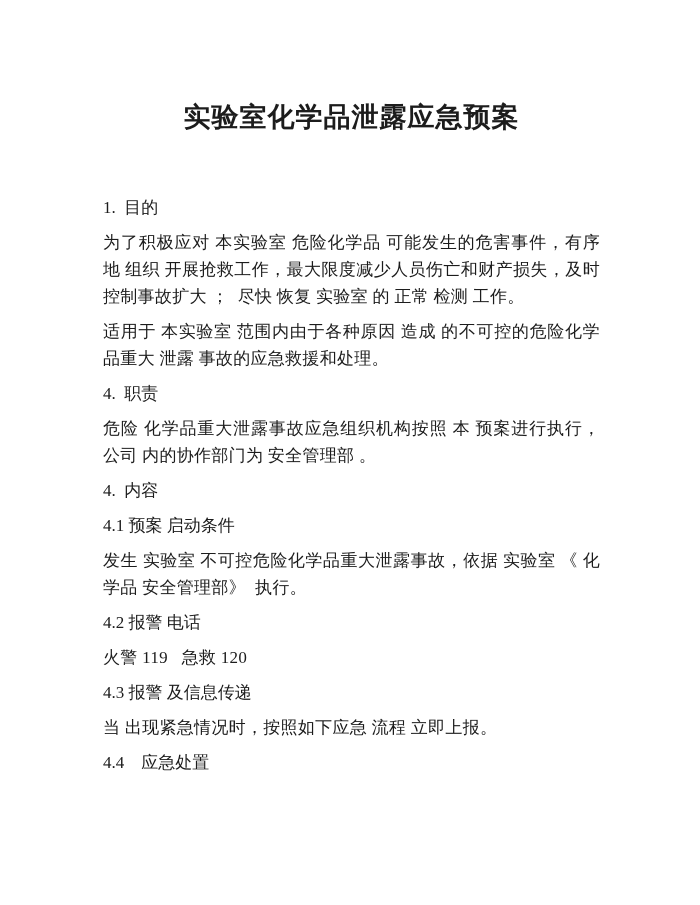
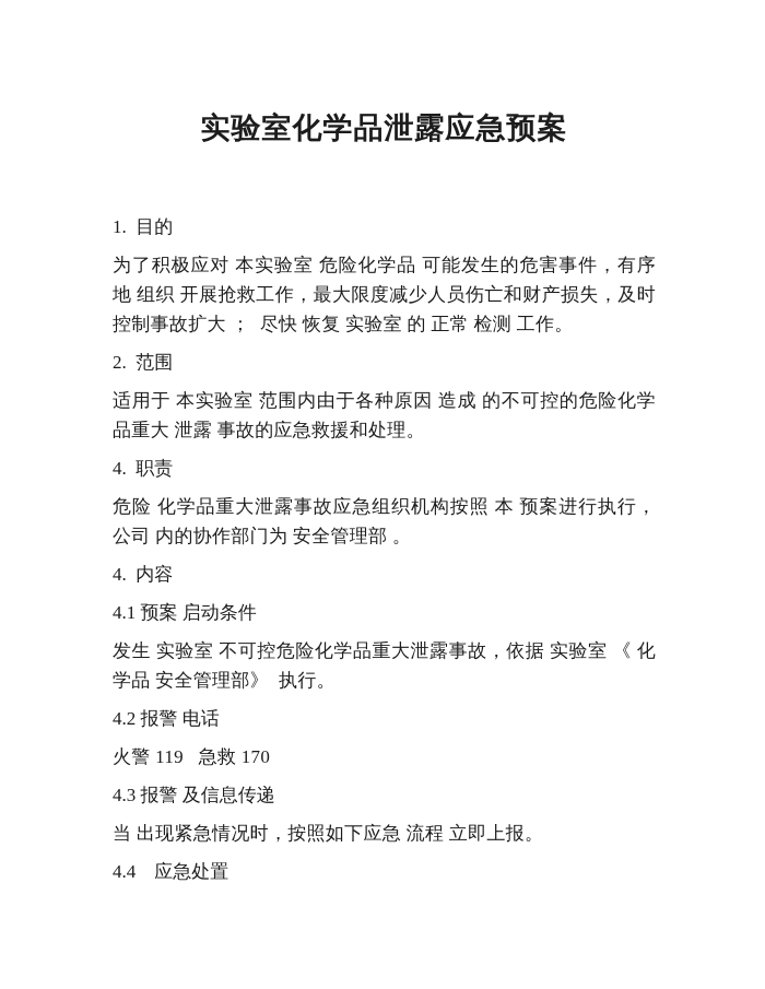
  实验室化学品泄露应急预案
  1. 目的
  为了积极应对 本实验室 危险化学品 可能发生的危害事件，有序地 组织 开展抢救工作，最大限度减少人员伤亡和财产损失，及时控制事故扩大 ； 尽快 恢复 实验室 的 正常 检测 工作。
+ 2. 范围
  适用于 本实验室 范围内由于各种原因 造成 的不可控的危险化学品重大 泄露 事故的应急救援和处理。
  4. 职责
  危险 化学品重大泄露事故应急组织机构按照 本 预案进行执行， 公司 内的协作部门为 安全管理部 。
  4. 内容
  4.1 预案 启动条件
  发生 实验室 不可控危险化学品重大泄露事故，依据 实验室 《 化学品 安全管理部》 执行。
  4.2 报警 电话
- 火警 119 急救 120
+ 火警 119 急救 170
  4.3 报警 及信息传递
  当 出现紧急情况时，按照如下应急 流程 立即上报。
  4.4 应急处置
